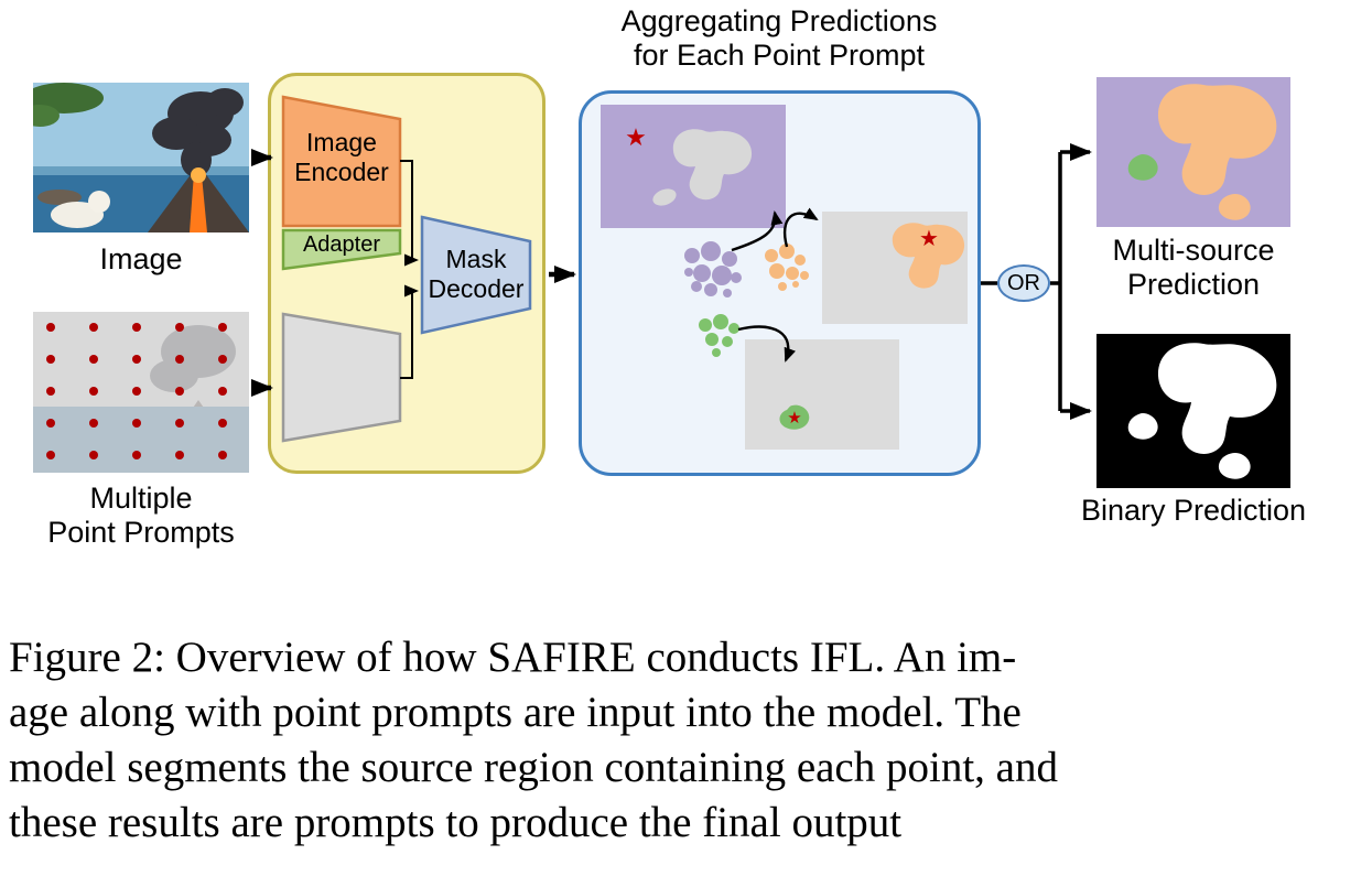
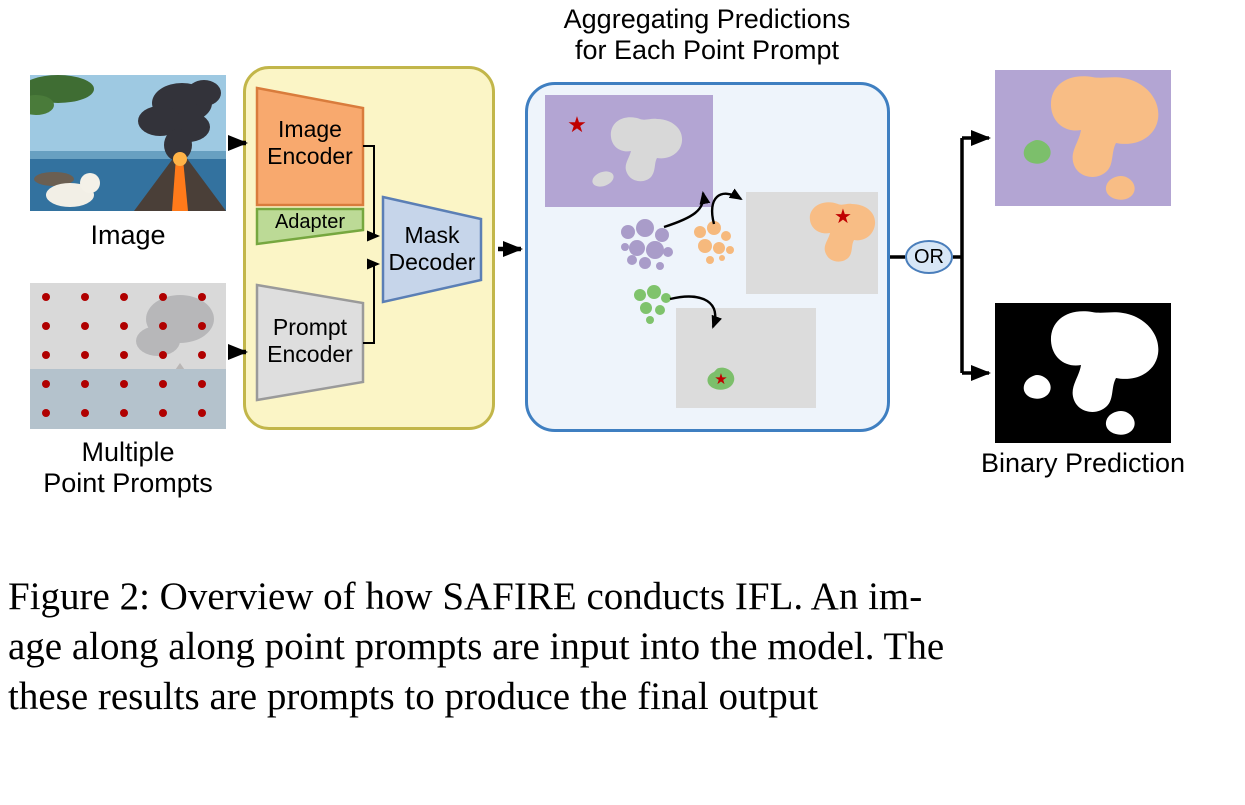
  Aggregating Predictions
  for Each Point Prompt
  Image
  Multiple
  Point Prompts
  Image Encoder
  Adapter
+ Prompt Encoder
  Mask Decoder
  ★
  ★
  ★
  OR
- Multi-source
- Prediction
  Binary Prediction
  Figure 2: Overview of how SAFIRE conducts IFL. An im-
- age along with point prompts are input into the model. The
+ age along along point prompts are input into the model. The
- model segments the source region containing each point, and
  these results are prompts to produce the final output
